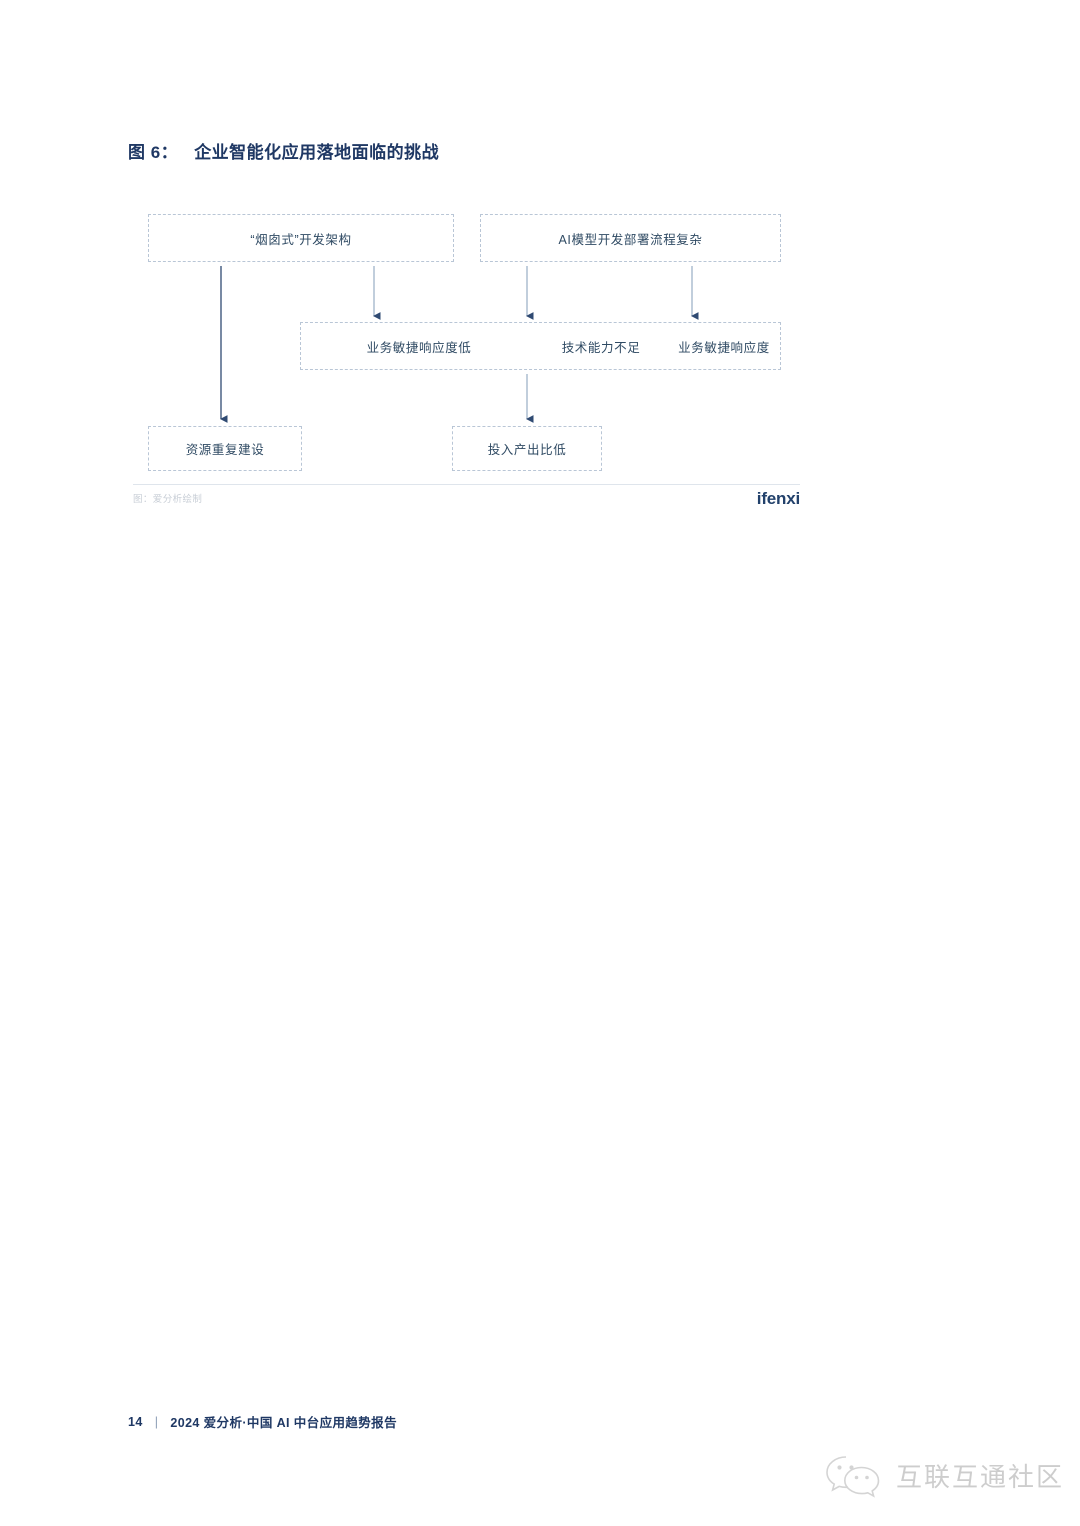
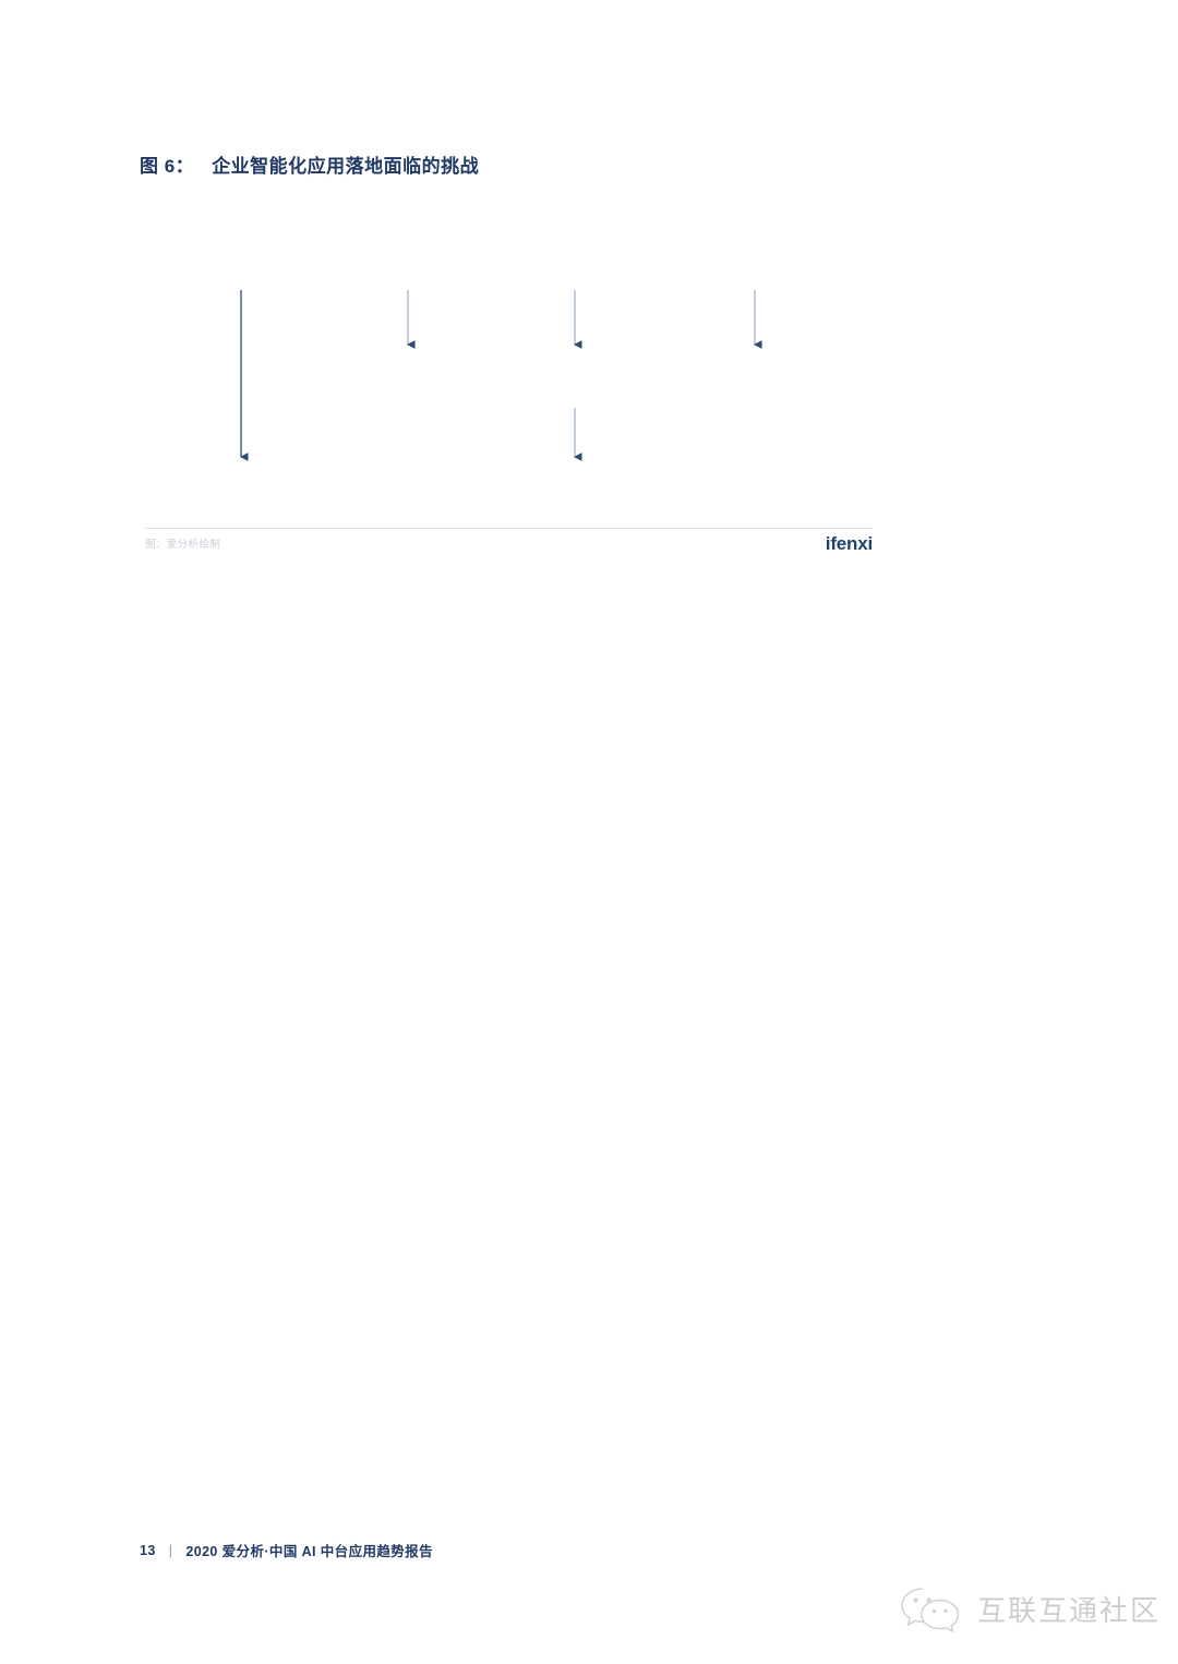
  图 6： 企业智能化应用落地面临的挑战
- “烟囱式”开发架构
- AI模型开发部署流程复杂
- 业务敏捷响应度低
- 技术能力不足
- 业务敏捷响应度
- 资源重复建设
- 投入产出比低
  图：爱分析绘制
  ifenxi
- 14
+ 13
  |
- 2024 爱分析·中国 AI 中台应用趋势报告
+ 2020 爱分析·中国 AI 中台应用趋势报告
  互联互通社区
